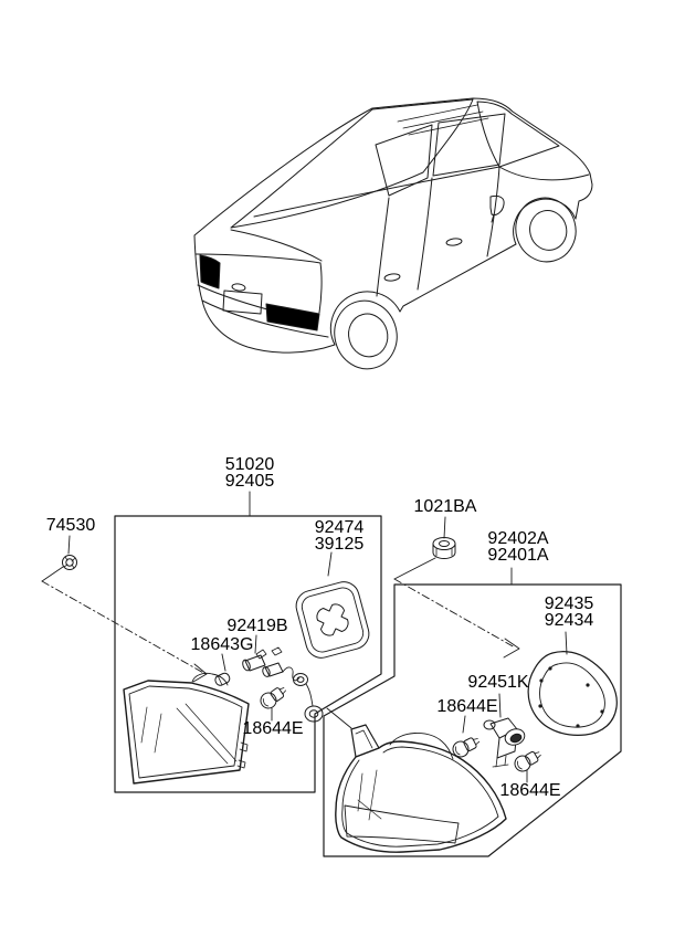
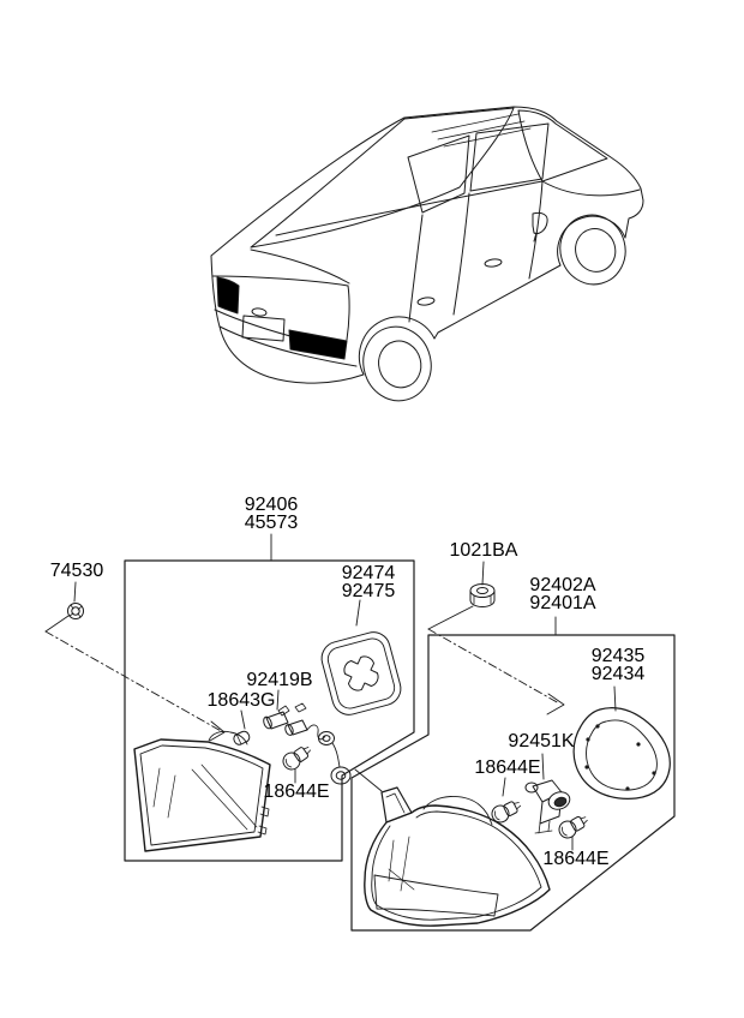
- 51020
+ 92406
- 92405
+ 45573
  74530
  92474
- 39125
+ 92475
  1021BA
  92402A
  92401A
  92435
  92434
  92419B
  18643G
  18644E
  92451K
  18644E
  18644E
